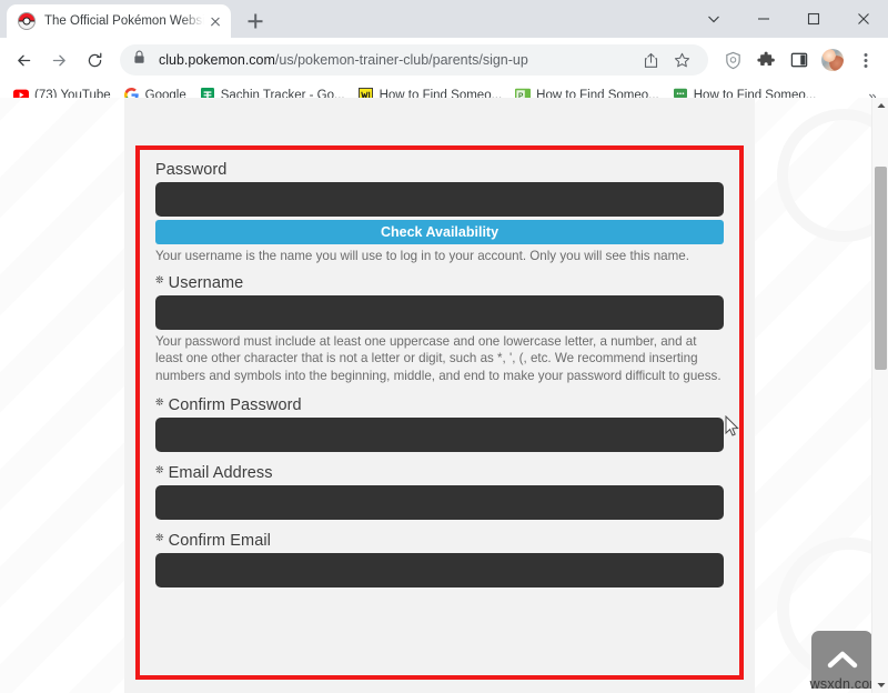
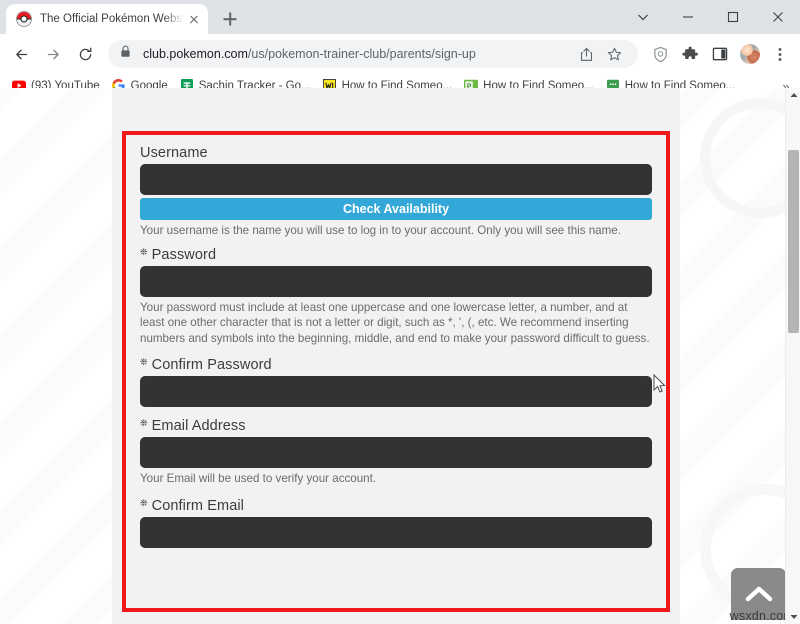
  The Official Pokémon Websi
  club.pokemon.com/us/pokemon-trainer-club/parents/sign-up
- (73) YouTube
+ (93) YouTube
  Google
  Sachin Tracker - Go...
  How to Find Someo...
  How to Find Someo...
  How to Find Someo...
  »
- Password
+ Username
  Check Availability
  Your username is the name you will use to log in to your account. Only you will see this name.
  ❊
- Username
+ Password
  Your password must include at least one uppercase and one lowercase letter, a number, and at least one other character that is not a letter or digit, such as *, ', (, etc. We recommend inserting numbers and symbols into the beginning, middle, and end to make your password difficult to guess.
  ❊
  Confirm Password
  ❊
  Email Address
+ Your Email will be used to verify your account.
  ❊
  Confirm Email
  wsxdn.co
